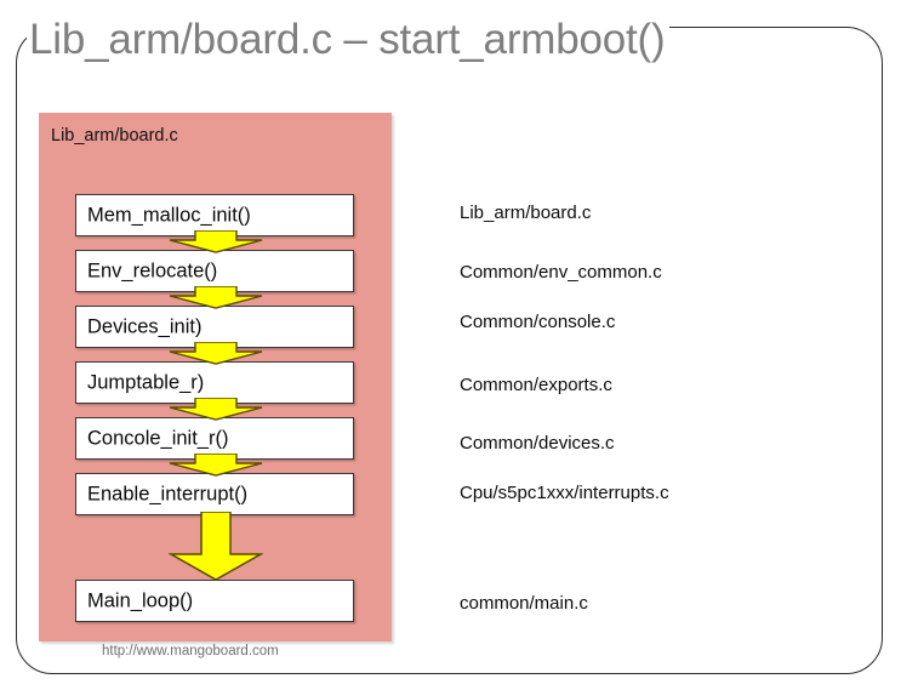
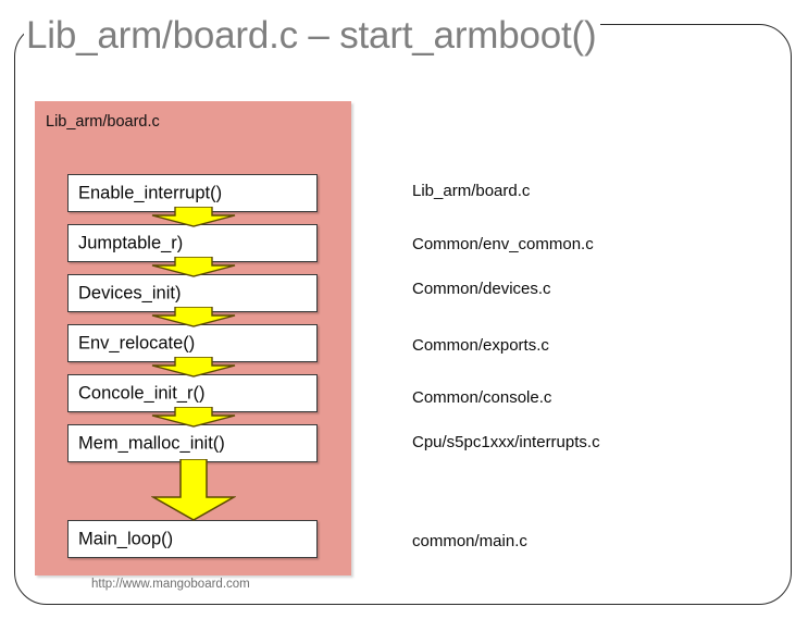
  Lib_arm/board.c – start_armboot()
  Lib_arm/board.c
- Mem_malloc_init()
+ Enable_interrupt()
- Env_relocate()
+ Jumptable_r)
  Devices_init)
- Jumptable_r)
+ Env_relocate()
  Concole_init_r()
- Enable_interrupt()
+ Mem_malloc_init()
  Main_loop()
  Lib_arm/board.c
  Common/env_common.c
- Common/console.c
+ Common/devices.c
  Common/exports.c
- Common/devices.c
+ Common/console.c
  Cpu/s5pc1xxx/interrupts.c
  common/main.c
  http://www.mangoboard.com
